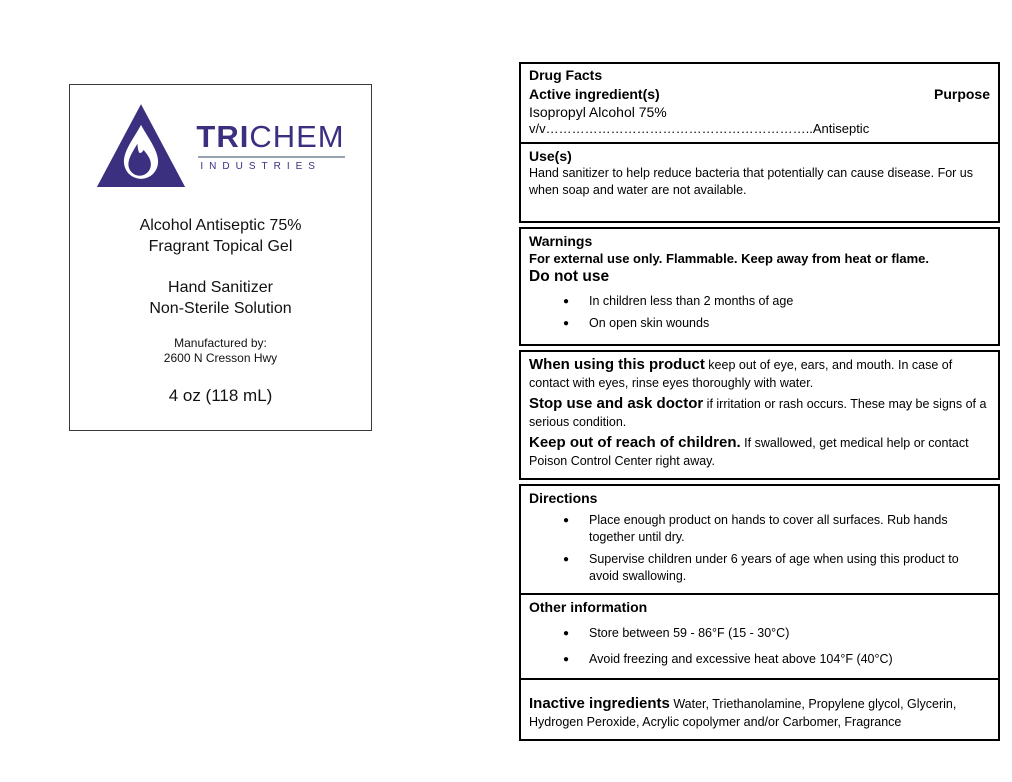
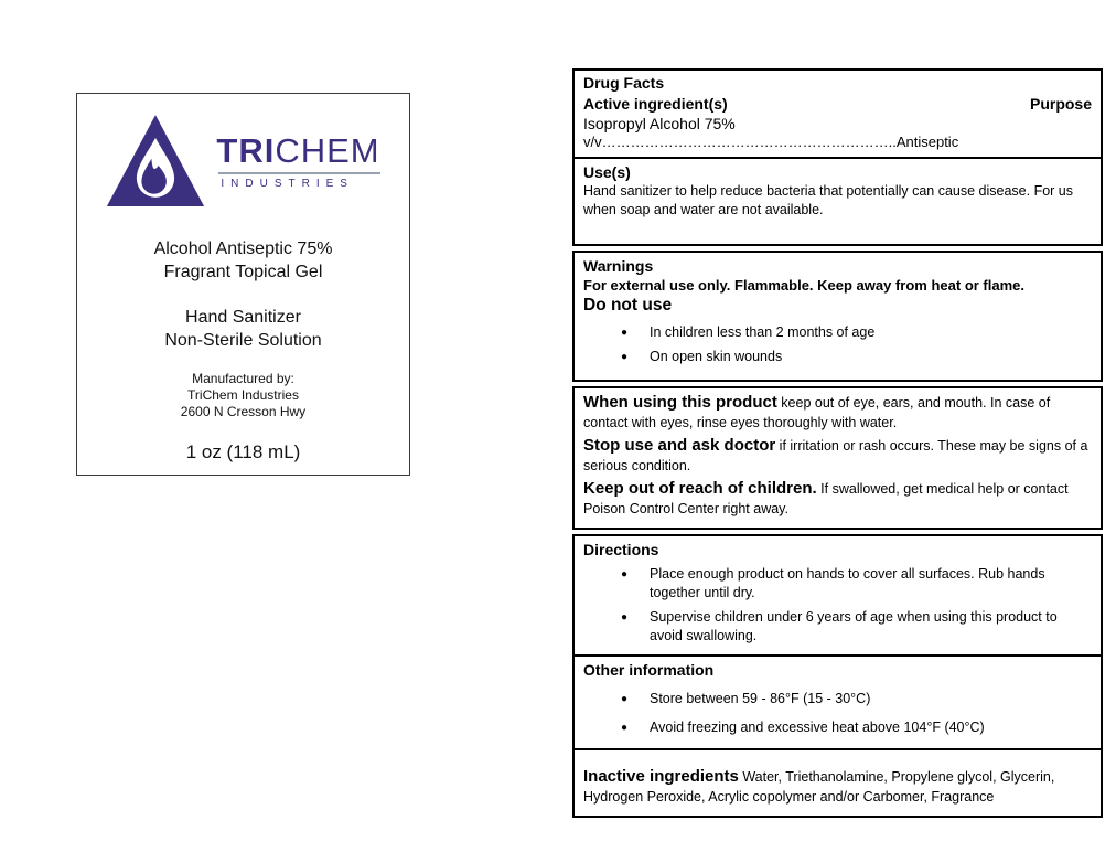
  TRICHEM
  INDUSTRIES
  Alcohol Antiseptic 75%
  Fragrant Topical Gel
  Hand Sanitizer
  Non-Sterile Solution
  Manufactured by:
+ TriChem Industries
  2600 N Cresson Hwy
- 4 oz (118 mL)
+ 1 oz (118 mL)
  Drug Facts
  Active ingredient(s)
  Purpose
  Isopropyl Alcohol 75%
  v/v……………………………………………………..Antiseptic
  Use(s)
  Hand sanitizer to help reduce bacteria that potentially can cause disease. For us when soap and water are not available.
  Warnings
  For external use only. Flammable. Keep away from heat or flame.
  Do not use
  ●
  In children less than 2 months of age
  ●
  On open skin wounds
  When using this product keep out of eye, ears, and mouth. In case of contact with eyes, rinse eyes thoroughly with water.
  Stop use and ask doctor if irritation or rash occurs. These may be signs of a serious condition.
  Keep out of reach of children. If swallowed, get medical help or contact Poison Control Center right away.
  Directions
  ●
  Place enough product on hands to cover all surfaces. Rub hands together until dry.
  ●
  Supervise children under 6 years of age when using this product to avoid swallowing.
  Other information
  ●
  Store between 59 - 86°F (15 - 30°C)
  ●
  Avoid freezing and excessive heat above 104°F (40°C)
  Inactive ingredients Water, Triethanolamine, Propylene glycol, Glycerin, Hydrogen Peroxide, Acrylic copolymer and/or Carbomer, Fragrance
